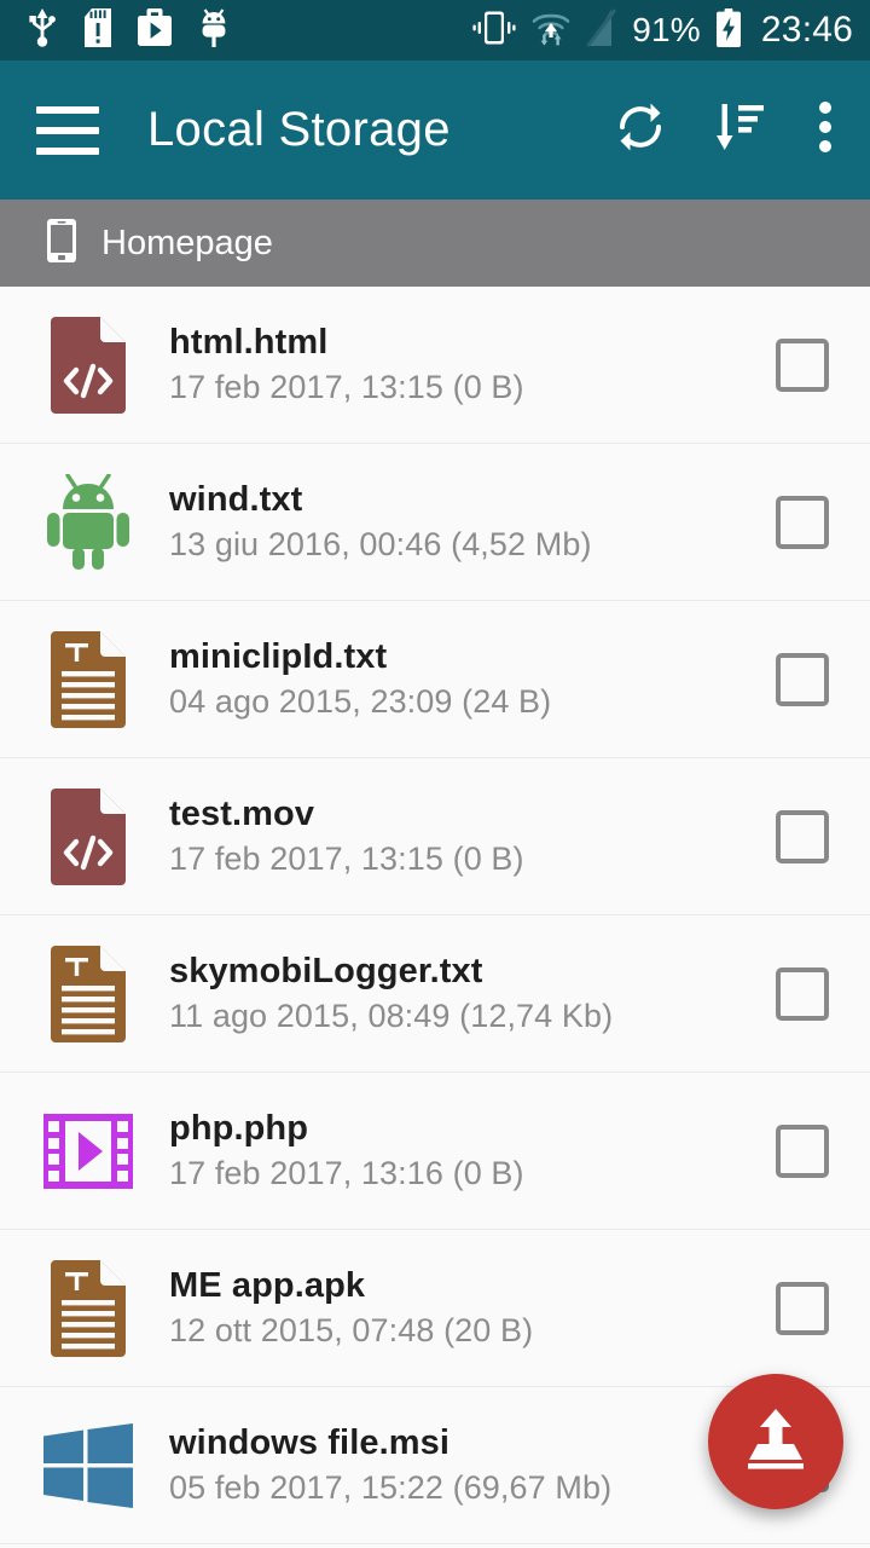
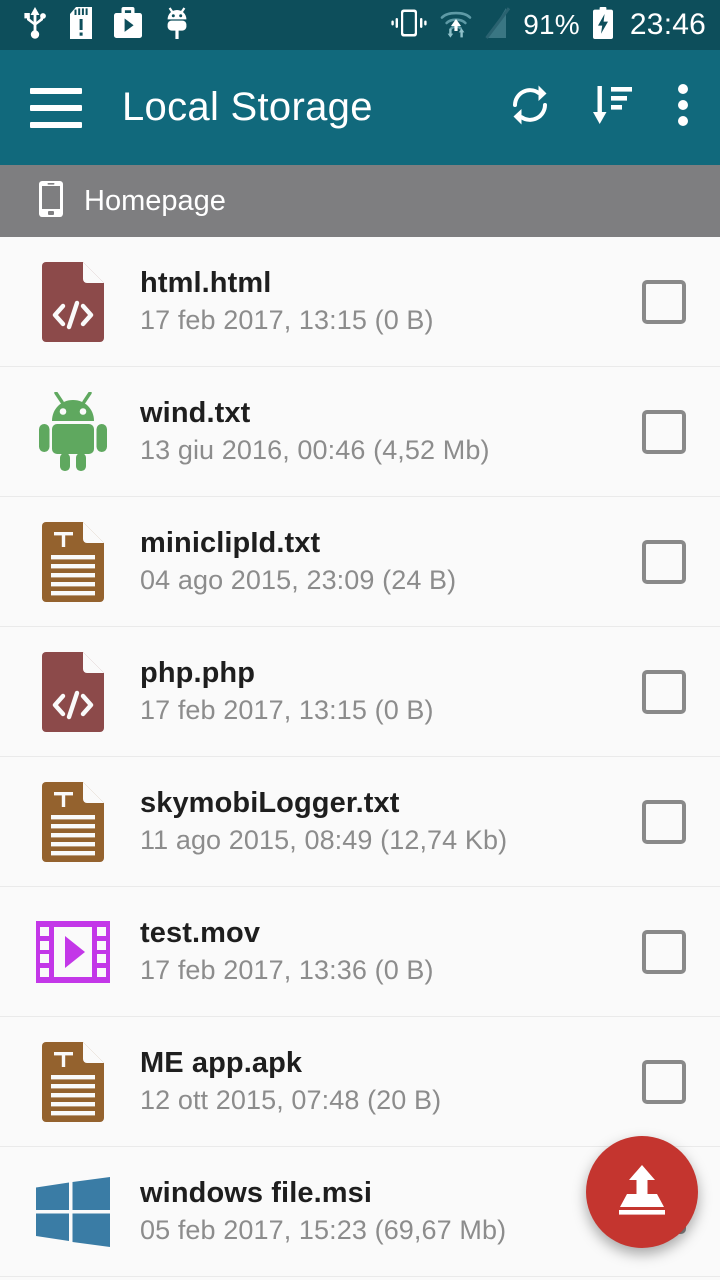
  91%
  23:46
  Local Storage
  Homepage
  html.html
  17 feb 2017, 13:15 (0 B)
  wind.txt
  13 giu 2016, 00:46 (4,52 Mb)
  miniclipId.txt
  04 ago 2015, 23:09 (24 B)
- test.mov
+ php.php
  17 feb 2017, 13:15 (0 B)
  skymobiLogger.txt
  11 ago 2015, 08:49 (12,74 Kb)
- php.php
+ test.mov
- 17 feb 2017, 13:16 (0 B)
+ 17 feb 2017, 13:36 (0 B)
  ME app.apk
  12 ott 2015, 07:48 (20 B)
  windows file.msi
- 05 feb 2017, 15:22 (69,67 Mb)
+ 05 feb 2017, 15:23 (69,67 Mb)
